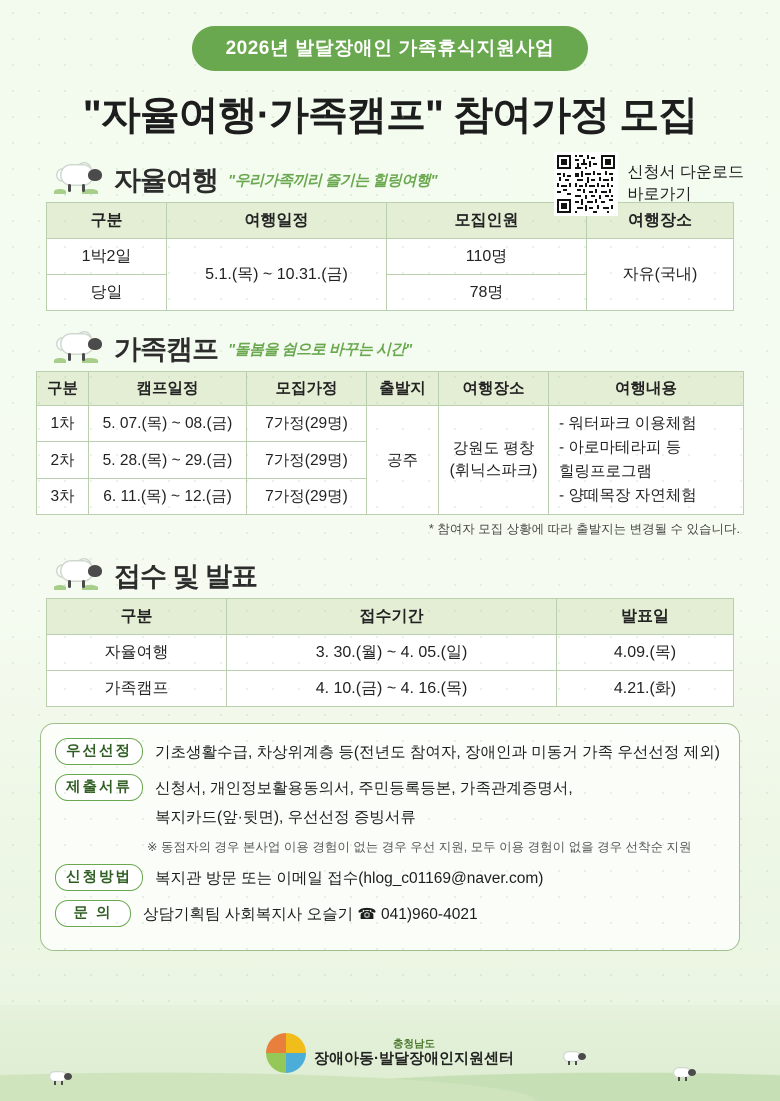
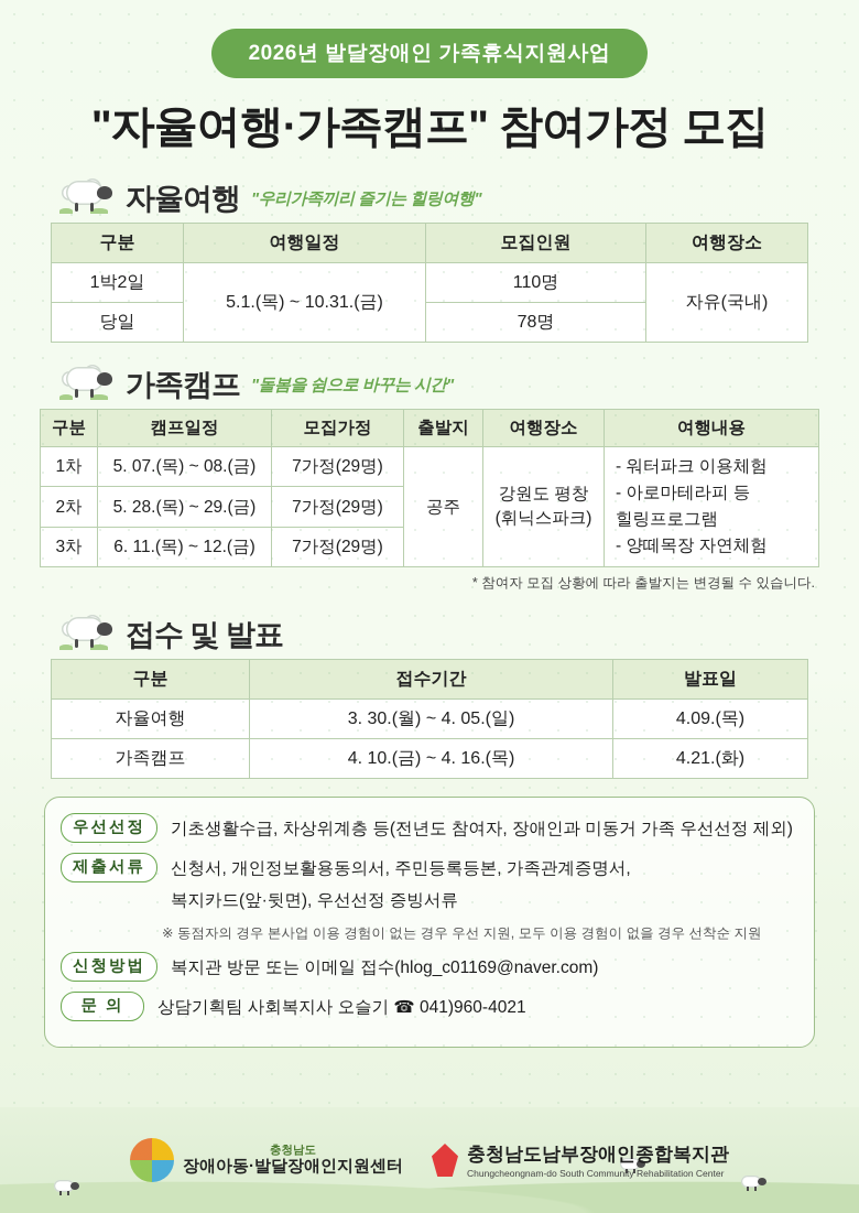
  2026년 발달장애인 가족휴식지원사업
- 신청서 다운로드
- 바로가기
  충청남도
  장애아동·발달장애인지원센터
+ 충청남도남부장애인종합복지관
+ Chungcheongnam-do South Community Rehabilitation Center
